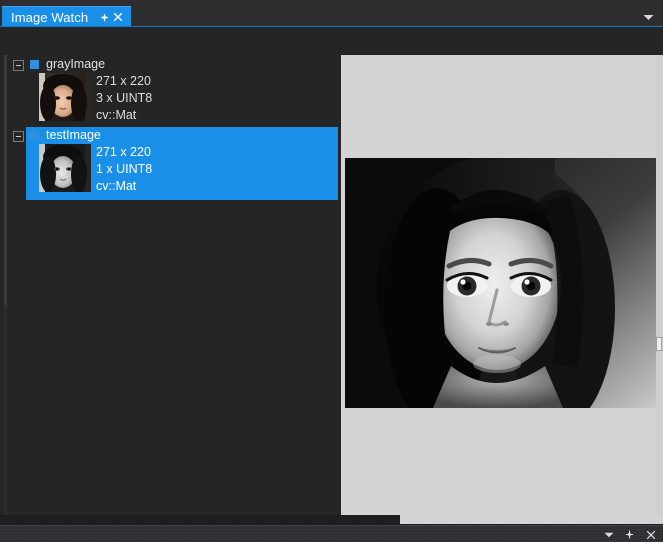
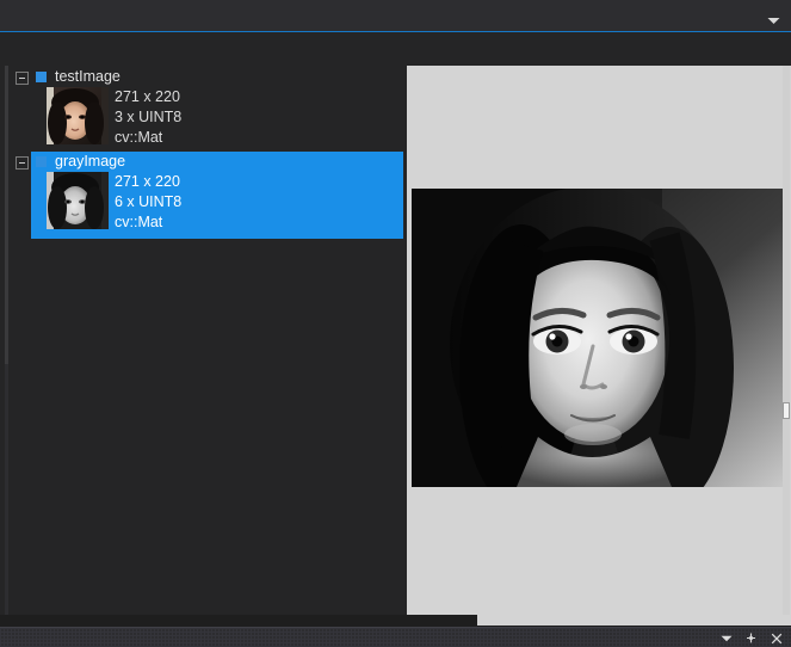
- Image Watch
- grayImage
+ testImage
  271 x 220
  3 x UINT8
  cv::Mat
- testImage
+ grayImage
  271 x 220
- 1 x UINT8
+ 6 x UINT8
  cv::Mat
